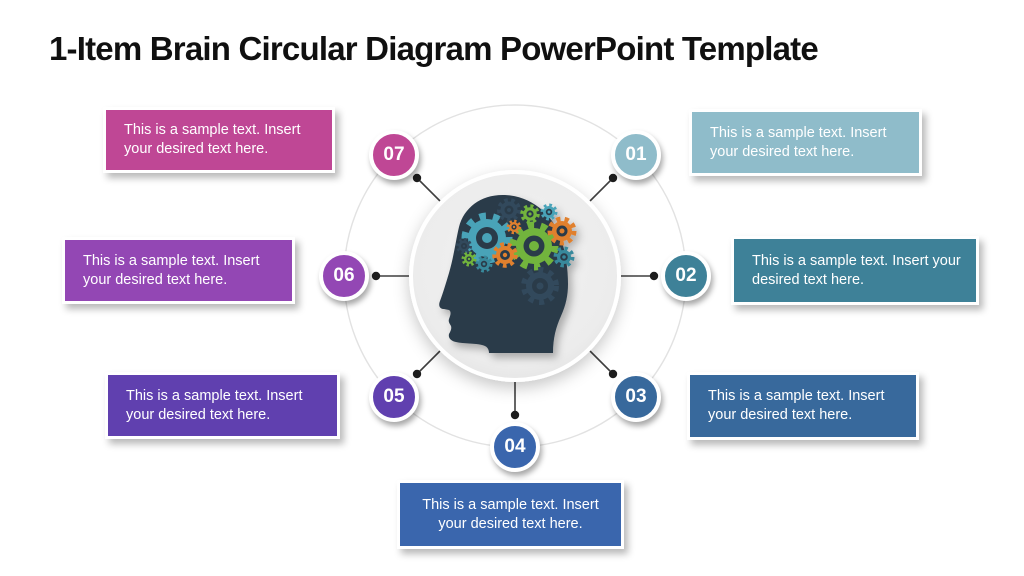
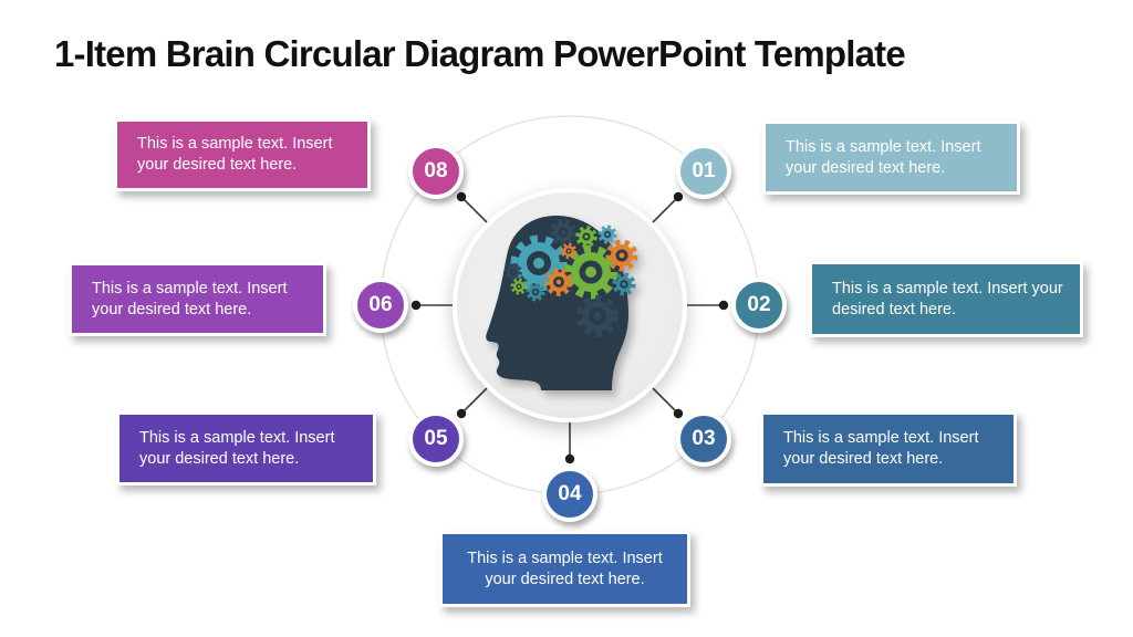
  1-Item Brain Circular Diagram PowerPoint Template
  This is a sample text. Insert your desired text here.
  01
  This is a sample text. Insert your desired text here.
  02
  This is a sample text. Insert your desired text here.
  03
  This is a sample text. Insert your desired text here.
  04
  This is a sample text. Insert your desired text here.
  05
  This is a sample text. Insert your desired text here.
  06
  This is a sample text. Insert your desired text here.
- 07
+ 08
